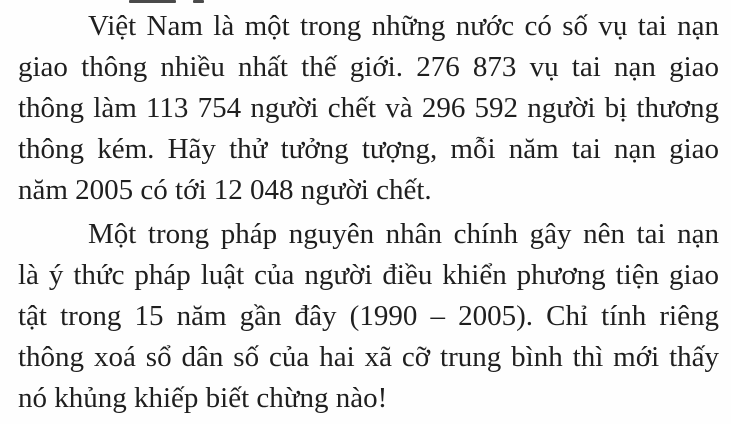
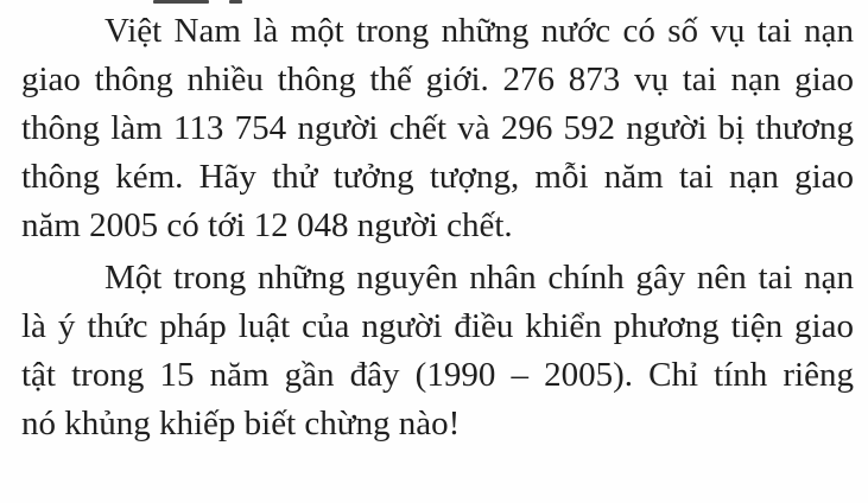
  Việt Nam là một trong những nước có số vụ tai nạn
- giao thông nhiều nhất thế giới. 276 873 vụ tai nạn giao
+ giao thông nhiều thông thế giới. 276 873 vụ tai nạn giao
  thông làm 113 754 người chết và 296 592 người bị thương
  thông kém. Hãy thử tưởng tượng, mỗi năm tai nạn giao
  năm 2005 có tới 12 048 người chết.
- Một trong pháp nguyên nhân chính gây nên tai nạn
+ Một trong những nguyên nhân chính gây nên tai nạn
  là ý thức pháp luật của người điều khiển phương tiện giao
  tật trong 15 năm gần đây (1990 – 2005). Chỉ tính riêng
- thông xoá sổ dân số của hai xã cỡ trung bình thì mới thấy
  nó khủng khiếp biết chừng nào!
